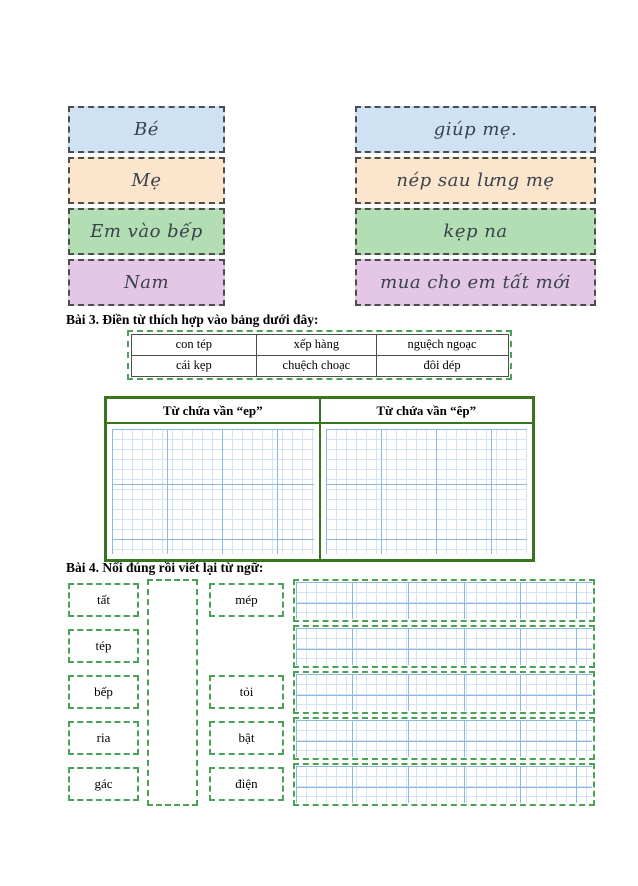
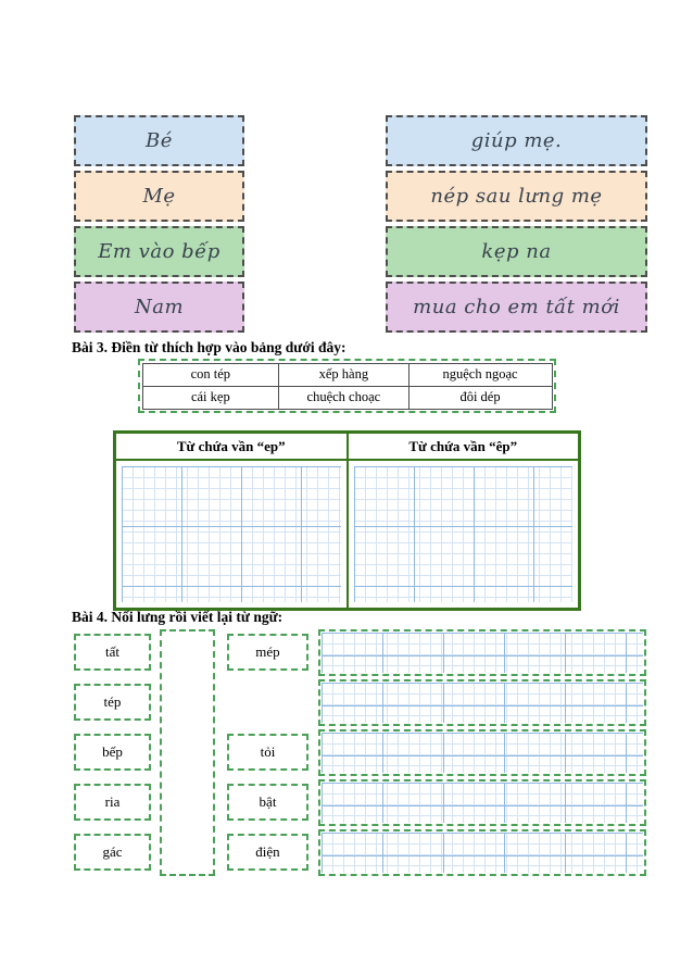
  Bé
  Mẹ
  Em vào bếp
  Nam
  giúp mẹ.
  nép sau lưng mẹ
  kẹp na
  mua cho em tất mới
  Bài 3. Điền từ thích hợp vào bảng dưới đây:
  con tép
  xếp hàng
  nguệch ngoạc
  cái kẹp
  chuệch choạc
  đôi dép
  Từ chứa vần “ep”
  Từ chứa vần “êp”
- Bài 4. Nối đúng rồi viết lại từ ngữ:
+ Bài 4. Nối lưng rồi viết lại từ ngữ:
  tất
  tép
  bếp
  ria
  gác
  mép
  tỏi
  bật
  điện
